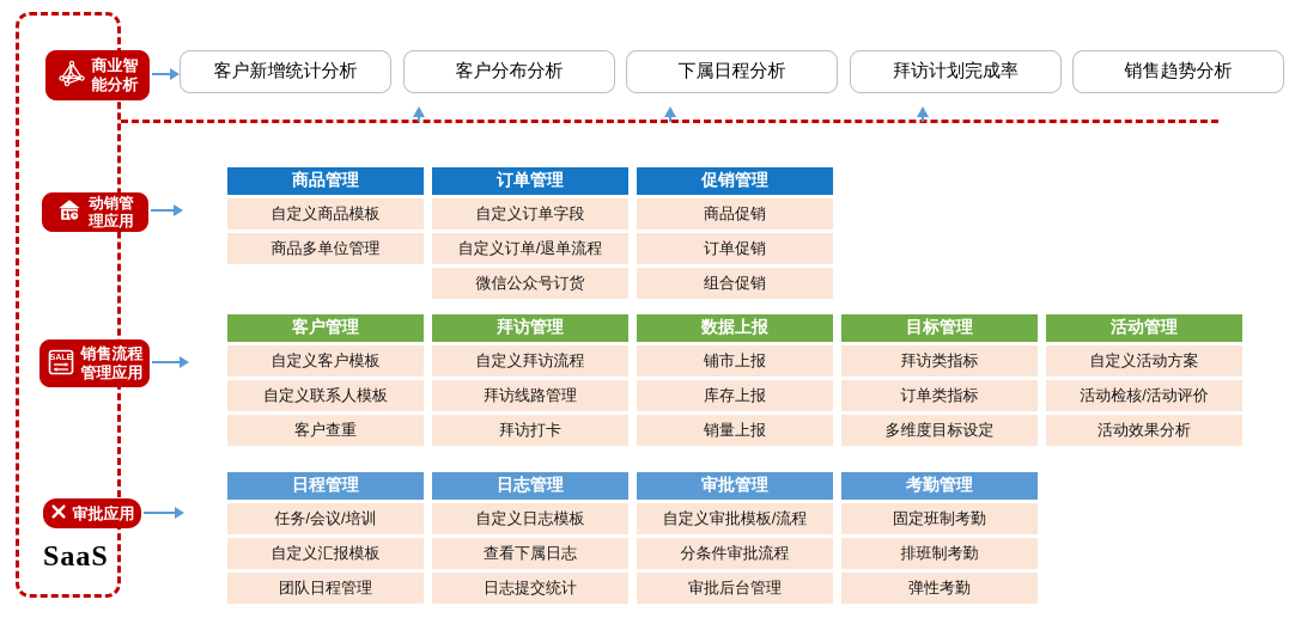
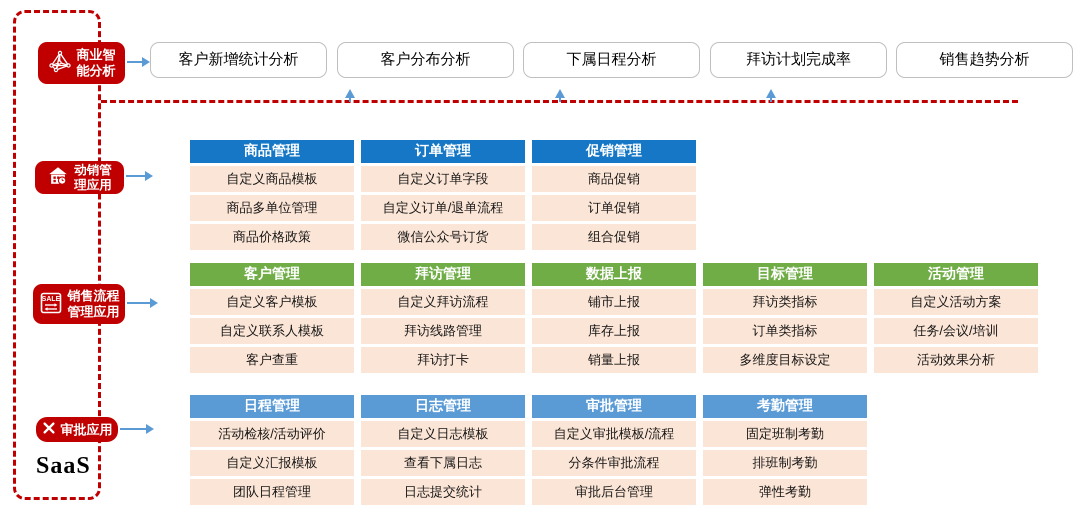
  商业智
  能分析
  动销管
  理应用
  销售流程
  管理应用
  审批应用
  SaaS
  客户新增统计分析
  客户分布分析
  下属日程分析
  拜访计划完成率
  销售趋势分析
  商品管理
  自定义商品模板
  商品多单位管理
+ 商品价格政策
  订单管理
  自定义订单字段
  自定义订单/退单流程
  微信公众号订货
  促销管理
  商品促销
  订单促销
  组合促销
  客户管理
  自定义客户模板
  自定义联系人模板
  客户查重
  拜访管理
  自定义拜访流程
  拜访线路管理
  拜访打卡
  数据上报
  铺市上报
  库存上报
  销量上报
  目标管理
  拜访类指标
  订单类指标
  多维度目标设定
  活动管理
  自定义活动方案
- 活动检核/活动评价
+ 任务/会议/培训
  活动效果分析
  日程管理
- 任务/会议/培训
+ 活动检核/活动评价
  自定义汇报模板
  团队日程管理
  日志管理
  自定义日志模板
  查看下属日志
  日志提交统计
  审批管理
  自定义审批模板/流程
  分条件审批流程
  审批后台管理
  考勤管理
  固定班制考勤
  排班制考勤
  弹性考勤
